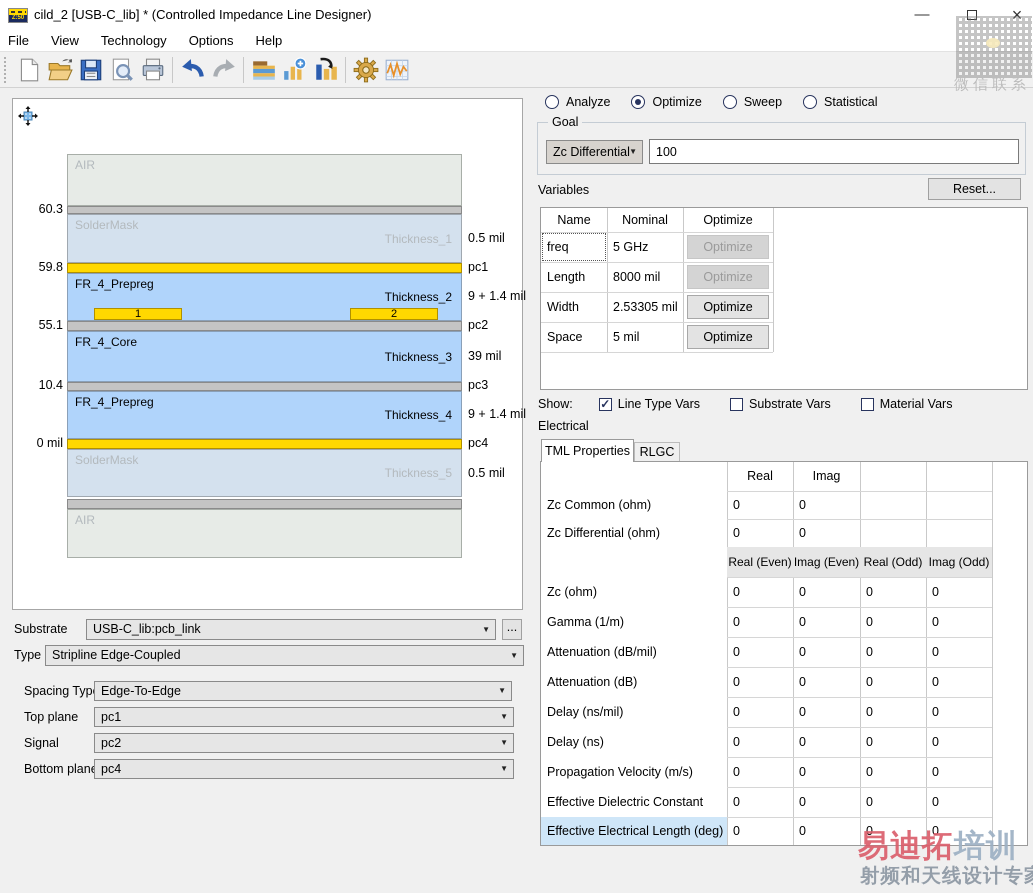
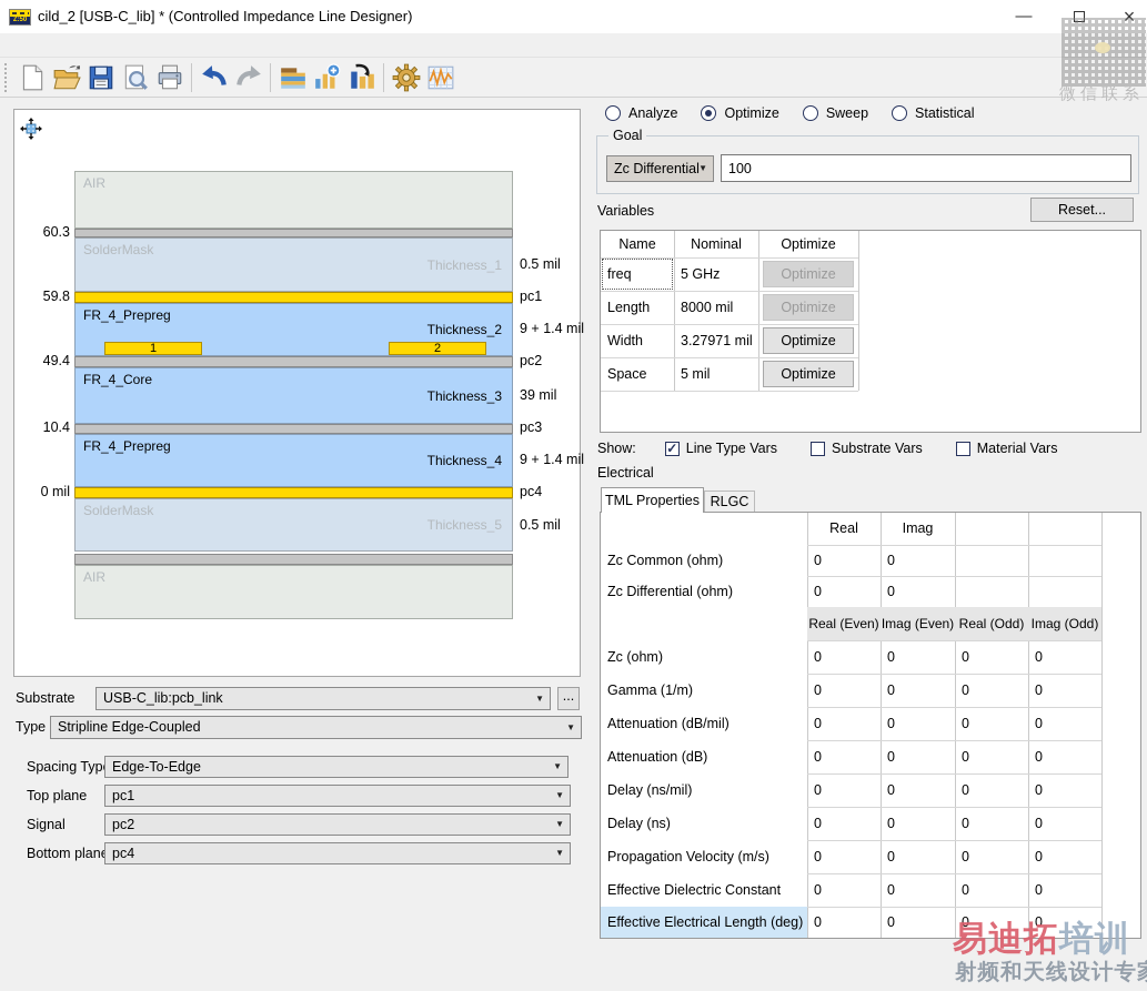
  cild_2 [USB-C_lib] * (Controlled Impedance Line Designer)
  —
  ×
- File
- View
- Technology
- Options
- Help
  AIR
  SolderMask
  Thickness_1
  FR_4_Prepreg
  Thickness_2
  1
  2
  FR_4_Core
  Thickness_3
  FR_4_Prepreg
  Thickness_4
  SolderMask
  Thickness_5
  AIR
  60.3
  59.8
- 55.1
+ 49.4
  10.4
  0 mil
  0.5 mil
  pc1
  9 + 1.4 mil
  pc2
  39 mil
  pc3
  9 + 1.4 mil
  pc4
  0.5 mil
  Substrate
  USB-C_lib:pcb_link
  ▼
  ...
  Type
  Stripline Edge-Coupled
  ▼
  Spacing Typ
  Edge-To-Edge
  ▼
  Top plane
  pc1
  ▼
  Signal
  pc2
  ▼
  Bottom plan
  pc4
  ▼
  Analyze
  Optimize
  Sweep
  Statistical
  Goal
  Zc Differential
  ▼
  100
  Variables
  Reset...
  Name
  Nominal
  Optimize
  freq
  5 GHz
  Optimize
  Length
  8000 mil
  Optimize
  Width
- 2.53305 mil
+ 3.27971 mil
  Optimize
  Space
  5 mil
  Optimize
  Show:
  ✓
  Line Type Vars
  Substrate Vars
  Material Vars
  Electrical
  TML Properties
  RLGC
  Real
  Imag
  Zc Common (ohm)
  0
  0
  Zc Differential (ohm)
  0
  0
  Real (Even)
  Imag (Even)
  Real (Odd)
  Imag (Odd)
  Zc (ohm)
  0
  0
  0
  0
  Gamma (1/m)
  0
  0
  0
  0
  Attenuation (dB/mil)
  0
  0
  0
  0
  Attenuation (dB)
  0
  0
  0
  0
  Delay (ns/mil)
  0
  0
  0
  0
  Delay (ns)
  0
  0
  0
  0
  Propagation Velocity (m/s)
  0
  0
  0
  0
  Effective Dielectric Constant
  0
  0
  0
  0
  Effective Electrical Length (deg)
  0
  0
  0
  0
  微信联系
  易迪拓培训
  射频和天线设计专
